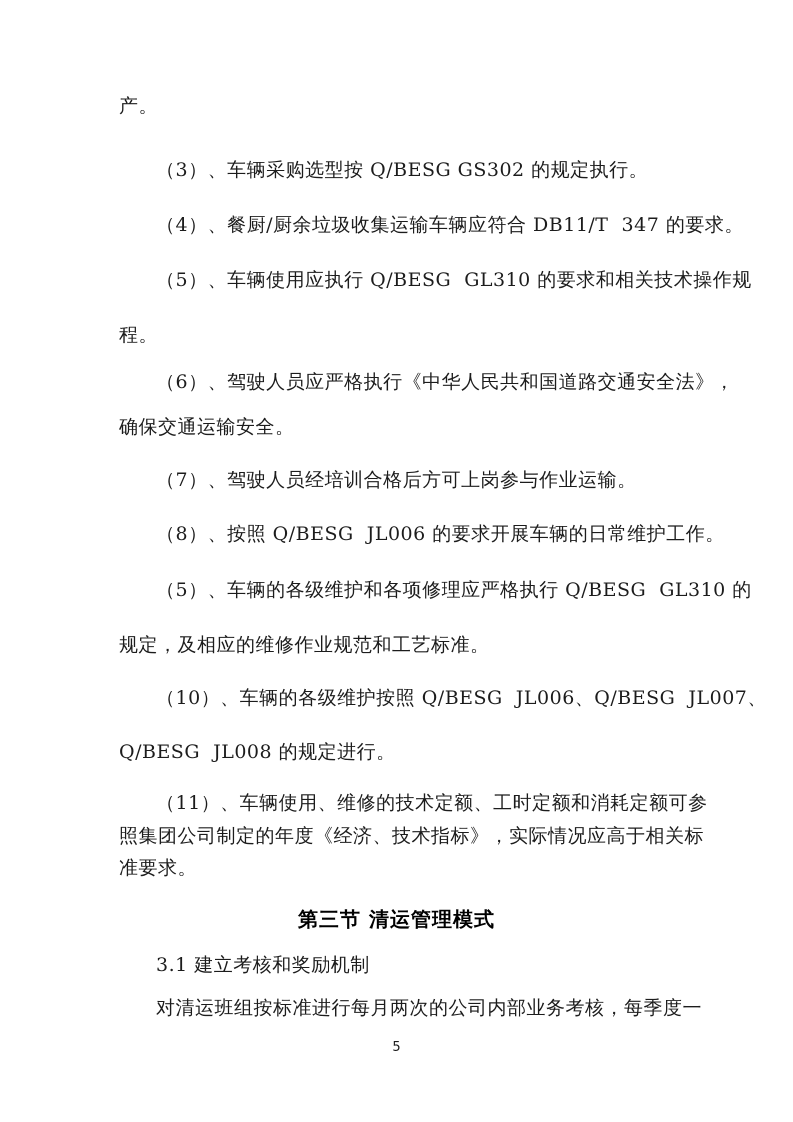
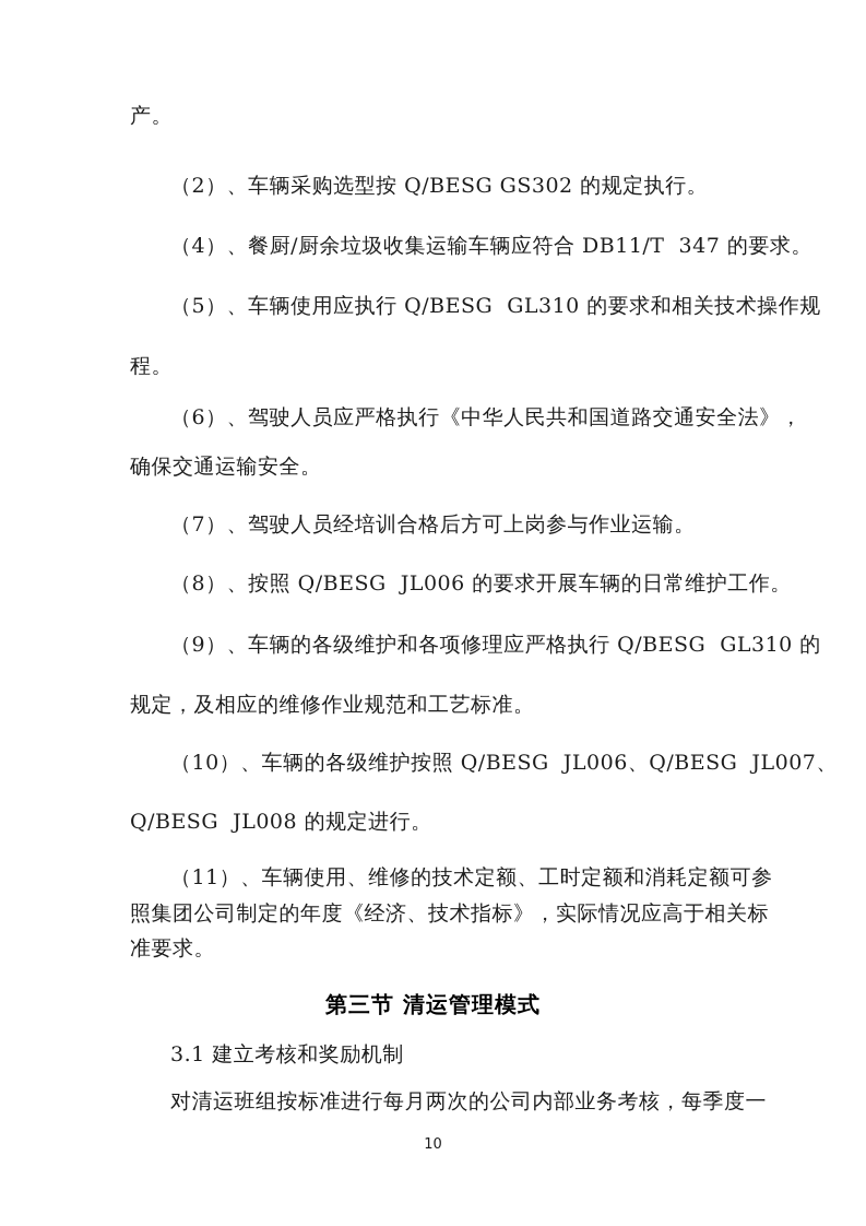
  产。
- （3）、车辆采购选型按 Q/BESG GS302 的规定执行。
+ （2）、车辆采购选型按 Q/BESG GS302 的规定执行。
  （4）、餐厨/厨余垃圾收集运输车辆应符合 DB11/T 347 的要求。
  （5）、车辆使用应执行 Q/BESG GL310 的要求和相关技术操作规
  程。
  （6）、驾驶人员应严格执行《中华人民共和国道路交通安全法》，
  确保交通运输安全。
  （7）、驾驶人员经培训合格后方可上岗参与作业运输。
  （8）、按照 Q/BESG JL006 的要求开展车辆的日常维护工作。
- （5）、车辆的各级维护和各项修理应严格执行 Q/BESG GL310 的
+ （9）、车辆的各级维护和各项修理应严格执行 Q/BESG GL310 的
  规定，及相应的维修作业规范和工艺标准。
  （10）、车辆的各级维护按照 Q/BESG JL006、Q/BESG JL007、
  Q/BESG JL008 的规定进行。
  （11）、车辆使用、维修的技术定额、工时定额和消耗定额可参
  照集团公司制定的年度《经济、技术指标》，实际情况应高于相关标
  准要求。
  第三节 清运管理模式
  3.1 建立考核和奖励机制
  对清运班组按标准进行每月两次的公司内部业务考核，每季度一
- 5
+ 10
